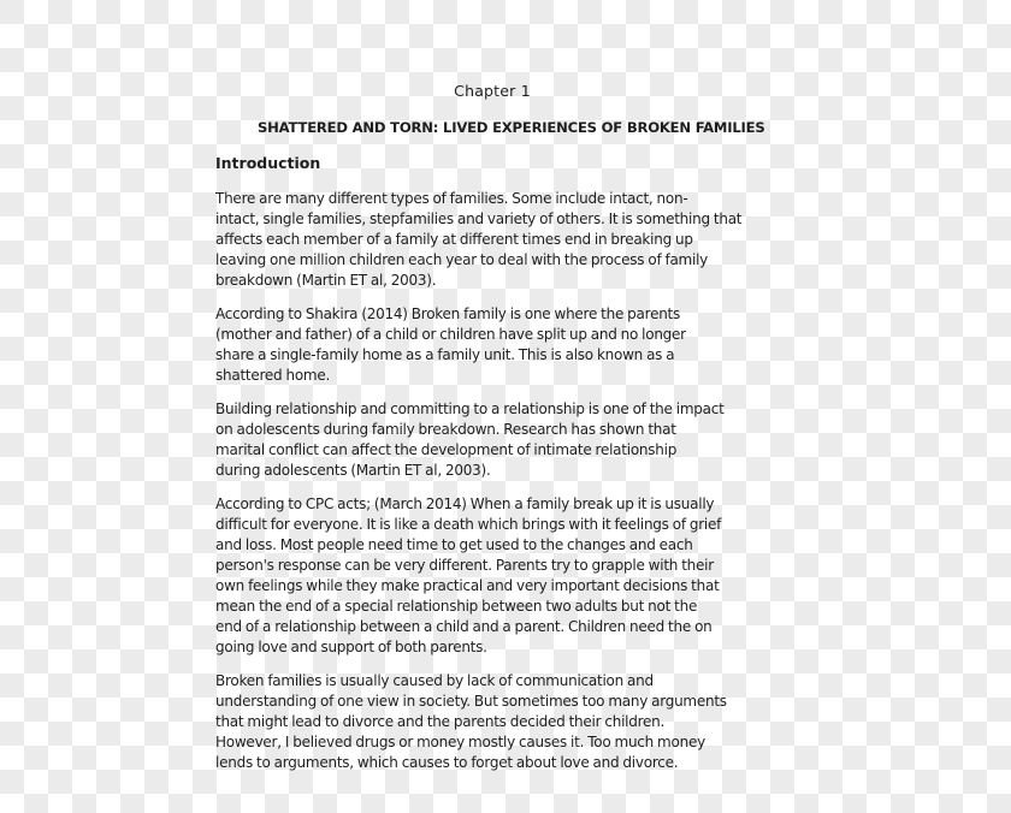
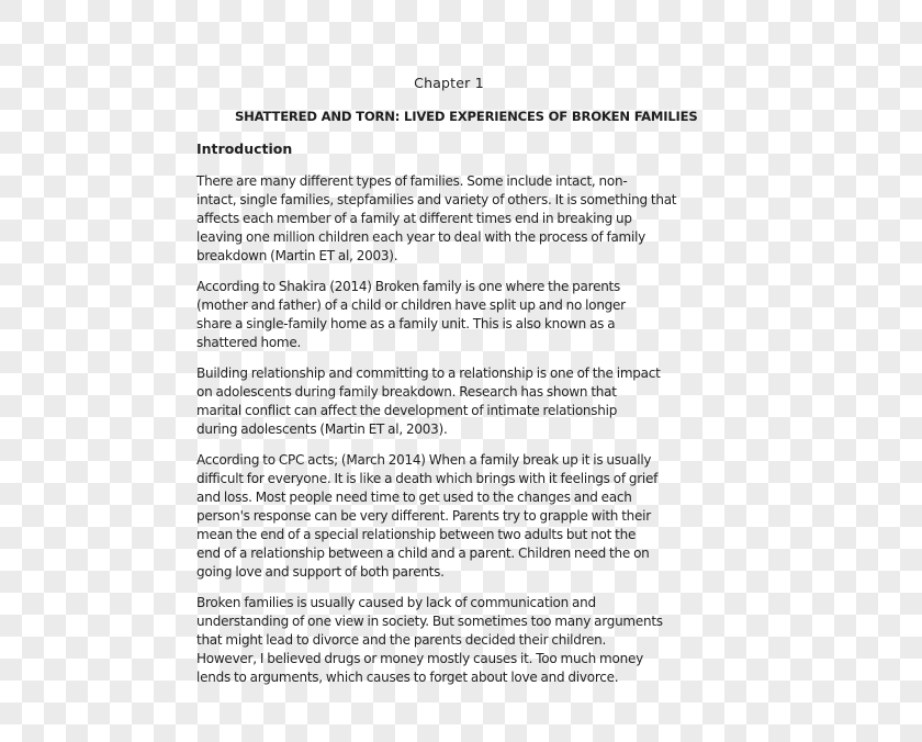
  Chapter 1
  SHATTERED AND TORN: LIVED EXPERIENCES OF BROKEN FAMILIES
  Introduction
  There are many different types of families. Some include intact, non-
  intact, single families, stepfamilies and variety of others. It is something that
  affects each member of a family at different times end in breaking up
  leaving one million children each year to deal with the process of family
  breakdown (Martin ET al, 2003).
  According to Shakira (2014) Broken family is one where the parents
  (mother and father) of a child or children have split up and no longer
  share a single-family home as a family unit. This is also known as a
  shattered home.
  Building relationship and committing to a relationship is one of the impact
  on adolescents during family breakdown. Research has shown that
  marital conflict can affect the development of intimate relationship
  during adolescents (Martin ET al, 2003).
  According to CPC acts; (March 2014) When a family break up it is usually
  difficult for everyone. It is like a death which brings with it feelings of grief
  and loss. Most people need time to get used to the changes and each
  person's response can be very different. Parents try to grapple with their
- own feelings while they make practical and very important decisions that
  mean the end of a special relationship between two adults but not the
  end of a relationship between a child and a parent. Children need the on
  going love and support of both parents.
  Broken families is usually caused by lack of communication and
  understanding of one view in society. But sometimes too many arguments
  that might lead to divorce and the parents decided their children.
  However, I believed drugs or money mostly causes it. Too much money
  lends to arguments, which causes to forget about love and divorce.
